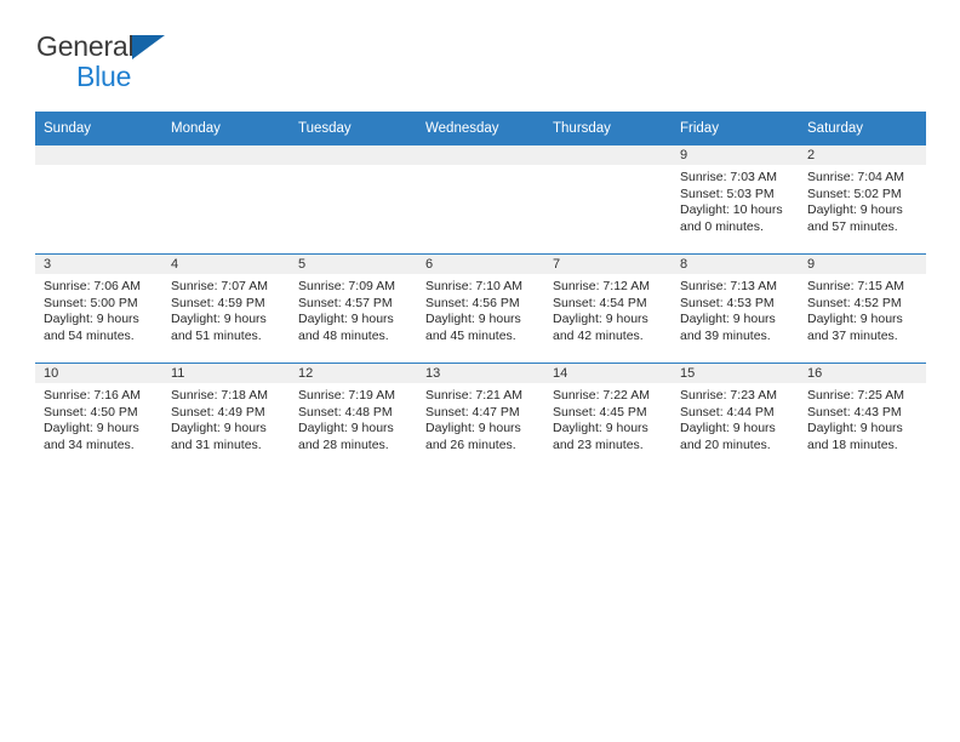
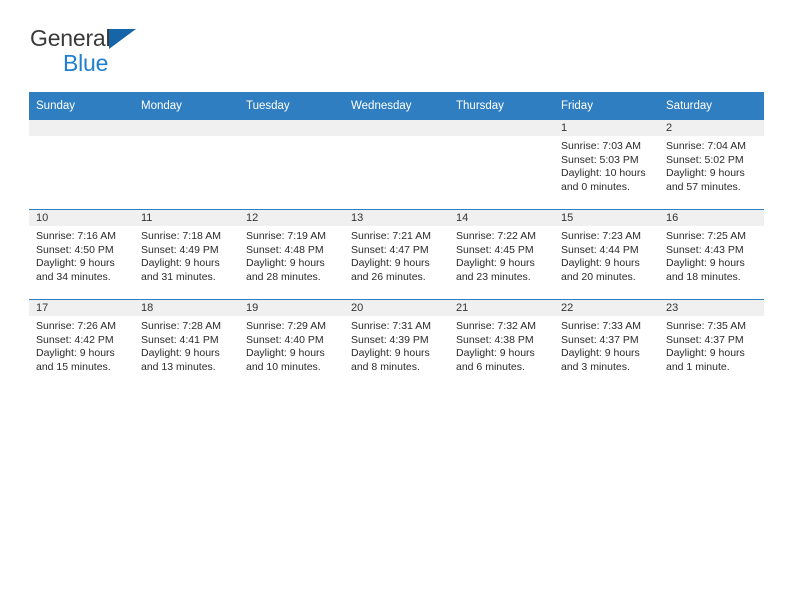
  General
  Blue
  Sunday	Monday	Tuesday	Wednesday	Thursday	Friday	Saturday
- 					9Sunrise: 7:03 AMSunset: 5:03 PMDaylight: 10 hoursand 0 minutes.	2Sunrise: 7:04 AMSunset: 5:02 PMDaylight: 9 hoursand 57 minutes.
+ 					1Sunrise: 7:03 AMSunset: 5:03 PMDaylight: 10 hoursand 0 minutes.	2Sunrise: 7:04 AMSunset: 5:02 PMDaylight: 9 hoursand 57 minutes.
- 3Sunrise: 7:06 AMSunset: 5:00 PMDaylight: 9 hoursand 54 minutes.	4Sunrise: 7:07 AMSunset: 4:59 PMDaylight: 9 hoursand 51 minutes.	5Sunrise: 7:09 AMSunset: 4:57 PMDaylight: 9 hoursand 48 minutes.	6Sunrise: 7:10 AMSunset: 4:56 PMDaylight: 9 hoursand 45 minutes.	7Sunrise: 7:12 AMSunset: 4:54 PMDaylight: 9 hoursand 42 minutes.	8Sunrise: 7:13 AMSunset: 4:53 PMDaylight: 9 hoursand 39 minutes.	9Sunrise: 7:15 AMSunset: 4:52 PMDaylight: 9 hoursand 37 minutes.
  10Sunrise: 7:16 AMSunset: 4:50 PMDaylight: 9 hoursand 34 minutes.	11Sunrise: 7:18 AMSunset: 4:49 PMDaylight: 9 hoursand 31 minutes.	12Sunrise: 7:19 AMSunset: 4:48 PMDaylight: 9 hoursand 28 minutes.	13Sunrise: 7:21 AMSunset: 4:47 PMDaylight: 9 hoursand 26 minutes.	14Sunrise: 7:22 AMSunset: 4:45 PMDaylight: 9 hoursand 23 minutes.	15Sunrise: 7:23 AMSunset: 4:44 PMDaylight: 9 hoursand 20 minutes.	16Sunrise: 7:25 AMSunset: 4:43 PMDaylight: 9 hoursand 18 minutes.
+ 17Sunrise: 7:26 AMSunset: 4:42 PMDaylight: 9 hoursand 15 minutes.	18Sunrise: 7:28 AMSunset: 4:41 PMDaylight: 9 hoursand 13 minutes.	19Sunrise: 7:29 AMSunset: 4:40 PMDaylight: 9 hoursand 10 minutes.	20Sunrise: 7:31 AMSunset: 4:39 PMDaylight: 9 hoursand 8 minutes.	21Sunrise: 7:32 AMSunset: 4:38 PMDaylight: 9 hoursand 6 minutes.	22Sunrise: 7:33 AMSunset: 4:37 PMDaylight: 9 hoursand 3 minutes.	23Sunrise: 7:35 AMSunset: 4:37 PMDaylight: 9 hoursand 1 minute.
